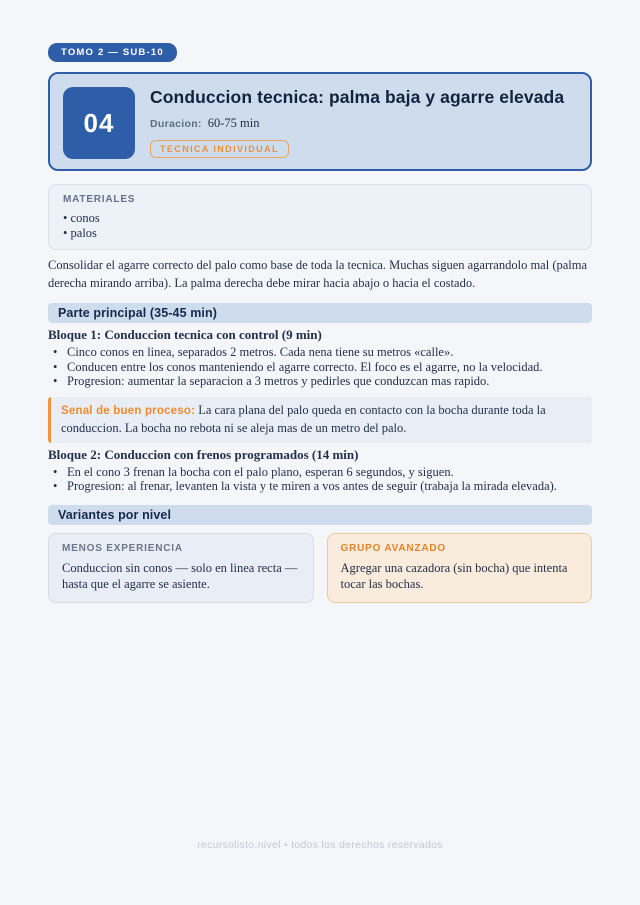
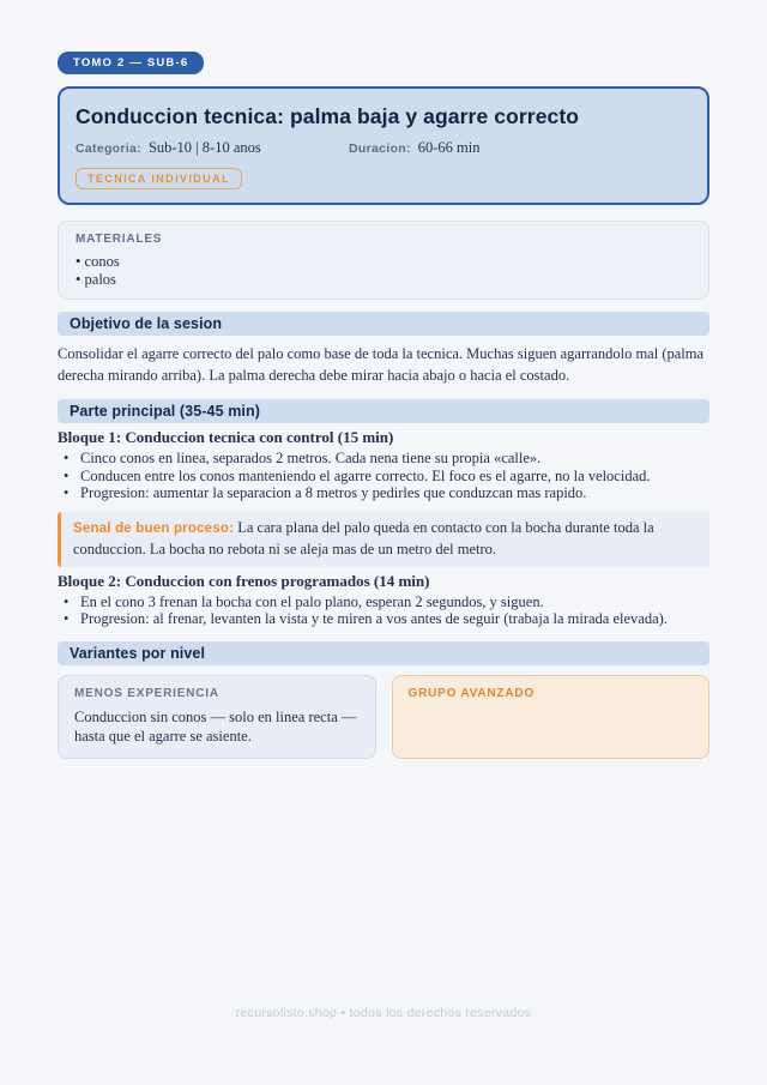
- TOMO 2 — SUB-10
+ TOMO 2 — SUB-6
- 04
- Conduccion tecnica: palma baja y agarre elevada
+ Conduccion tecnica: palma baja y agarre correcto
+ Categoria: Sub-10 | 8-10 anos
- Duracion: 60-75 min
+ Duracion: 60-66 min
  TECNICA INDIVIDUAL
  MATERIALES
  conos
  palos
+ Objetivo de la sesion
  Consolidar el agarre correcto del palo como base de toda la tecnica. Muchas siguen agarrandolo mal (palma derecha mirando arriba). La palma derecha debe mirar hacia abajo o hacia el costado.
  Parte principal (35-45 min)
- Bloque 1: Conduccion tecnica con control (9 min)
+ Bloque 1: Conduccion tecnica con control (15 min)
- Cinco conos en linea, separados 2 metros. Cada nena tiene su metros «calle».
+ Cinco conos en linea, separados 2 metros. Cada nena tiene su propia «calle».
  Conducen entre los conos manteniendo el agarre correcto. El foco es el agarre, no la velocidad.
- Progresion: aumentar la separacion a 3 metros y pedirles que conduzcan mas rapido.
+ Progresion: aumentar la separacion a 8 metros y pedirles que conduzcan mas rapido.
- Senal de buen proceso: La cara plana del palo queda en contacto con la bocha durante toda la conduccion. La bocha no rebota ni se aleja mas de un metro del palo.
+ Senal de buen proceso: La cara plana del palo queda en contacto con la bocha durante toda la conduccion. La bocha no rebota ni se aleja mas de un metro del metro.
  Bloque 2: Conduccion con frenos programados (14 min)
- En el cono 3 frenan la bocha con el palo plano, esperan 6 segundos, y siguen.
+ En el cono 3 frenan la bocha con el palo plano, esperan 2 segundos, y siguen.
  Progresion: al frenar, levanten la vista y te miren a vos antes de seguir (trabaja la mirada elevada).
  Variantes por nivel
  MENOS EXPERIENCIA
  Conduccion sin conos — solo en linea recta — hasta que el agarre se asiente.
  GRUPO AVANZADO
- Agregar una cazadora (sin bocha) que intenta tocar las bochas.
- recursolisto.nivel • todos los derechos reservados
+ recursolisto.shop • todos los derechos reservados
